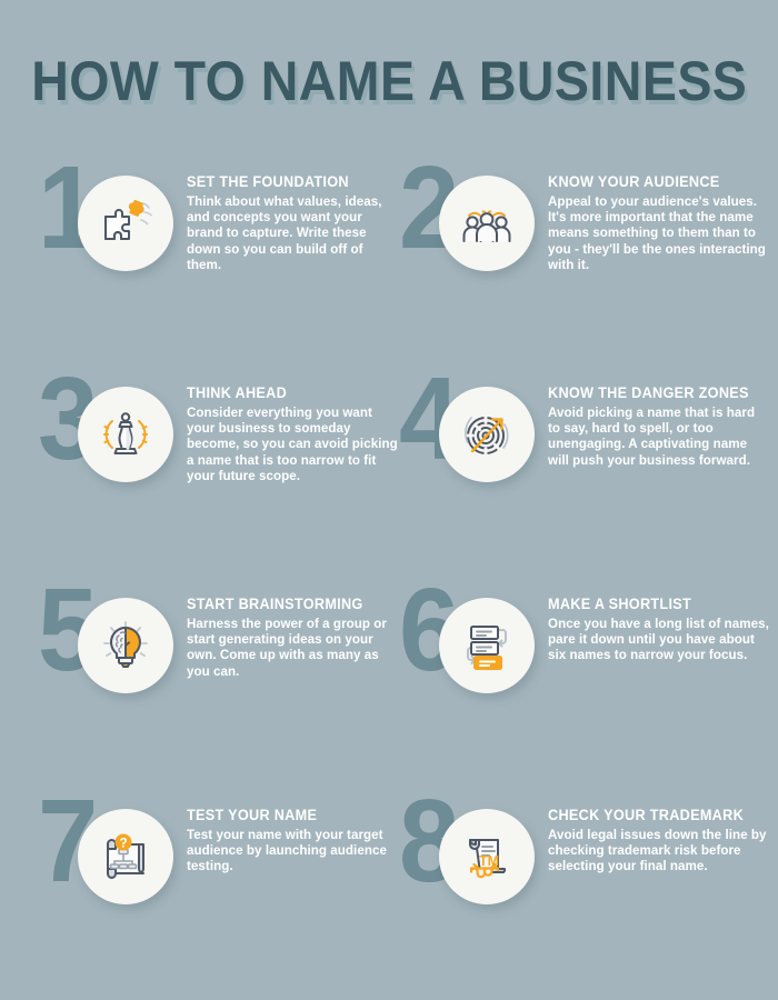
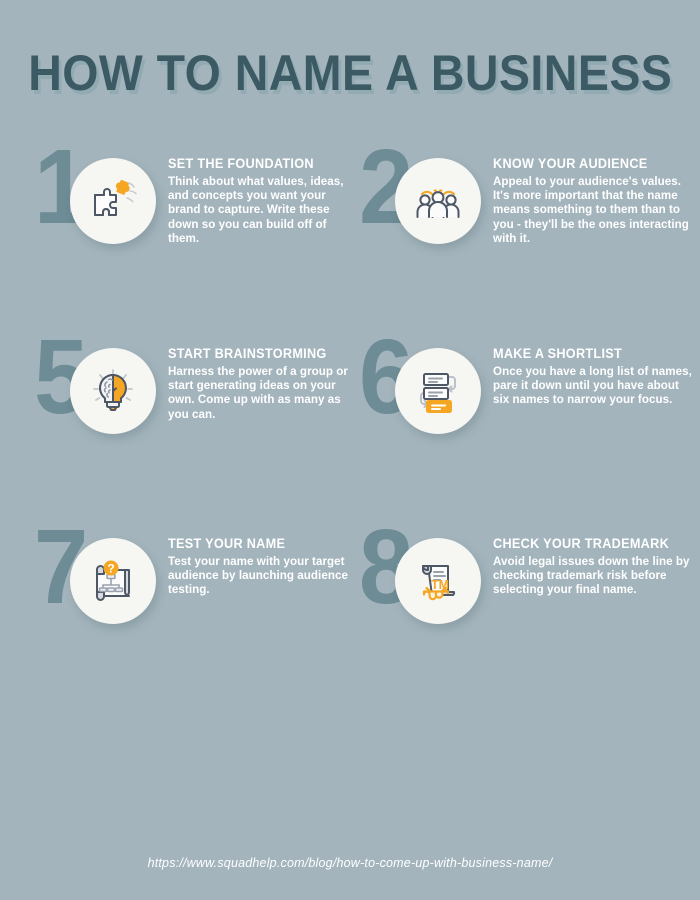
  HOW TO NAME A BUSINESS
  1
  SET THE FOUNDATION
  Think about what values, ideas, and concepts you want your brand to capture. Write these down so you can build off of them.
  2
  KNOW YOUR AUDIENCE
  Appeal to your audience's values. It's more important that the name means something to them than to you - they'll be the ones interacting with it.
- 3
- THINK AHEAD
- Consider everything you want your business to someday become, so you can avoid picking a name that is too narrow to fit your future scope.
- 4
- KNOW THE DANGER ZONES
- Avoid picking a name that is hard to say, hard to spell, or too unengaging. A captivating name will push your business forward.
  5
  START BRAINSTORMING
  Harness the power of a group or start generating ideas on your own. Come up with as many as you can.
  6
  MAKE A SHORTLIST
  Once you have a long list of names, pare it down until you have about six names to narrow your focus.
  7
  ?
  TEST YOUR NAME
  Test your name with your target audience by launching audience testing.
  8
  TM
  CHECK YOUR TRADEMARK
  Avoid legal issues down the line by checking trademark risk before selecting your final name.
+ https://www.squadhelp.com/blog/how-to-come-up-with-business-name/
